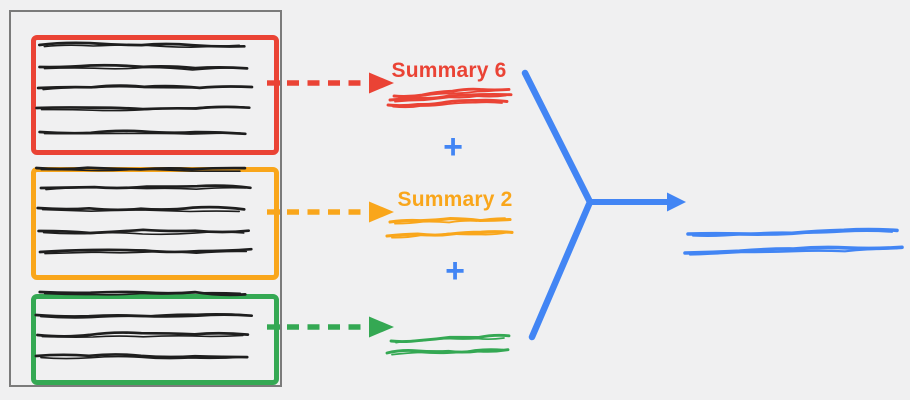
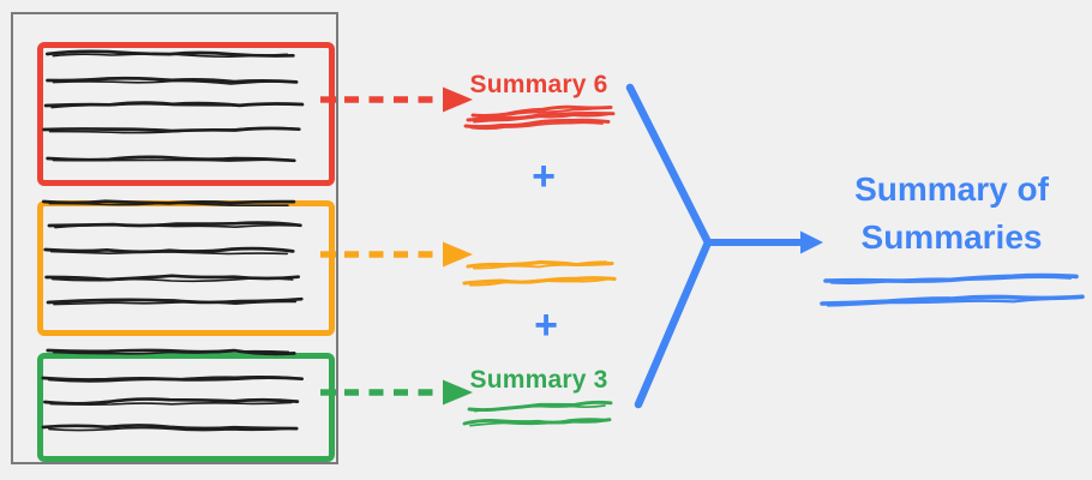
  Summary 6
  +
- Summary 2
  +
+ Summary 3
+ Summary of
+ Summaries
